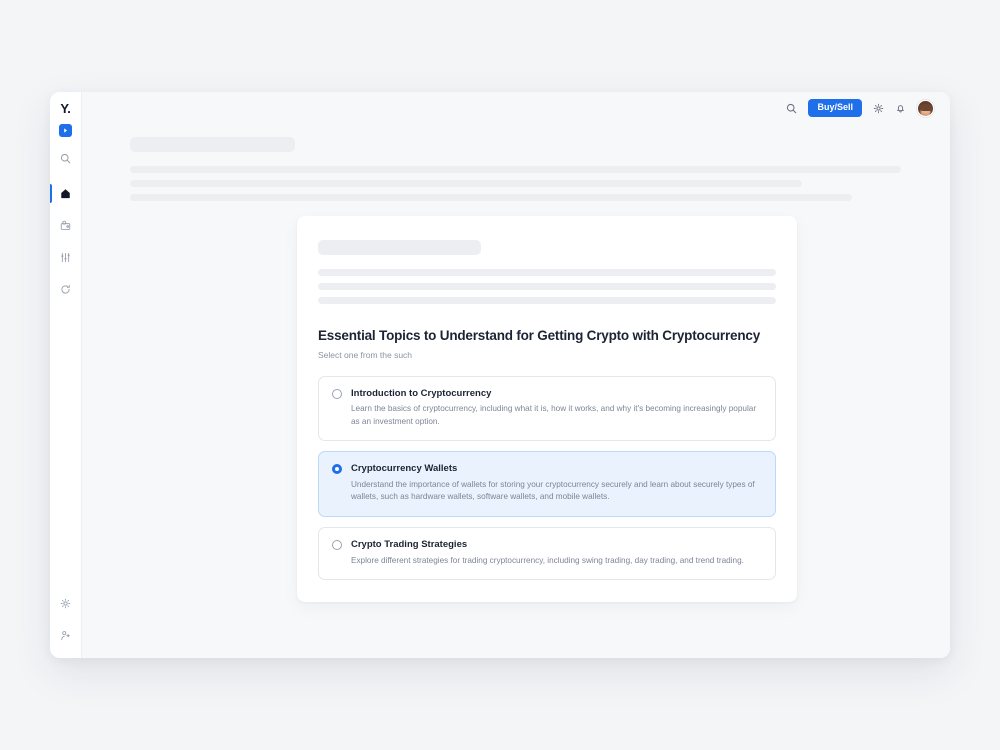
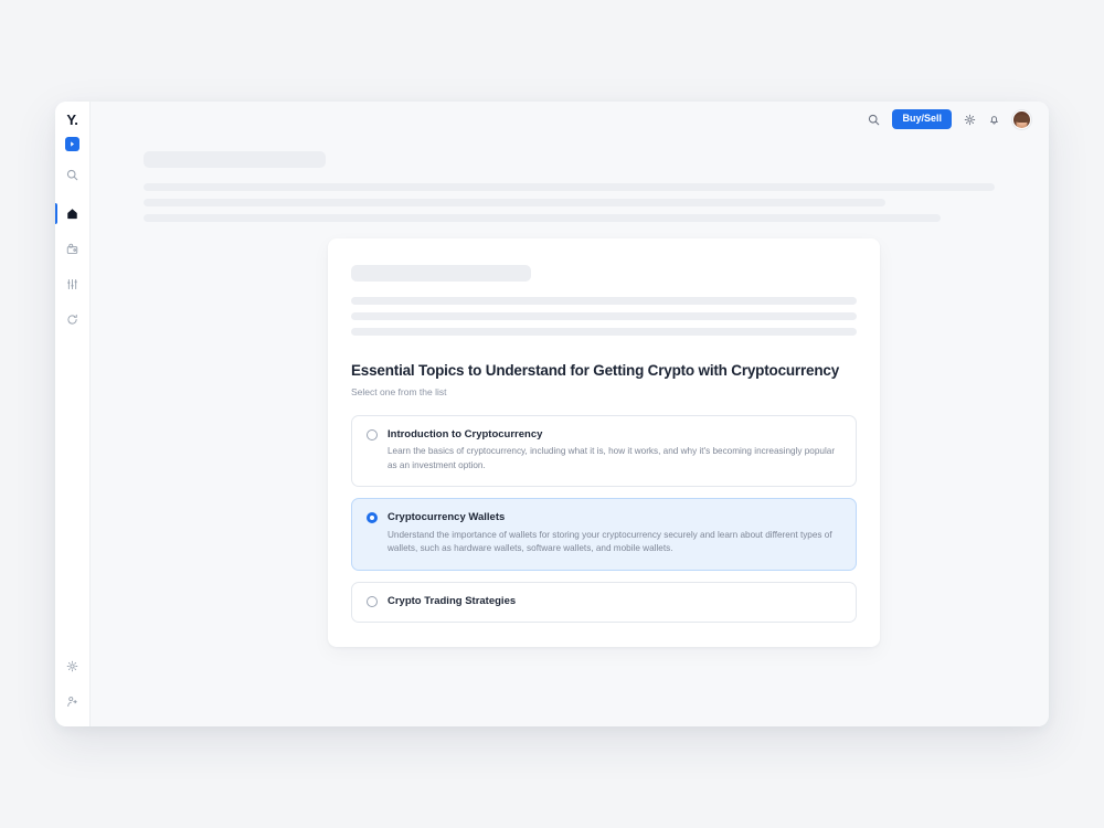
  Y.
  Buy/Sell
  Essential Topics to Understand for Getting Crypto with Cryptocurrency
- Select one from the such
+ Select one from the list
  Introduction to Cryptocurrency
  Learn the basics of cryptocurrency, including what it is, how it works, and why it's becoming increasingly popular as an investment option.
  Cryptocurrency Wallets
- Understand the importance of wallets for storing your cryptocurrency securely and learn about securely types of wallets, such as hardware wallets, software wallets, and mobile wallets.
+ Understand the importance of wallets for storing your cryptocurrency securely and learn about different types of wallets, such as hardware wallets, software wallets, and mobile wallets.
  Crypto Trading Strategies
- Explore different strategies for trading cryptocurrency, including swing trading, day trading, and trend trading.
